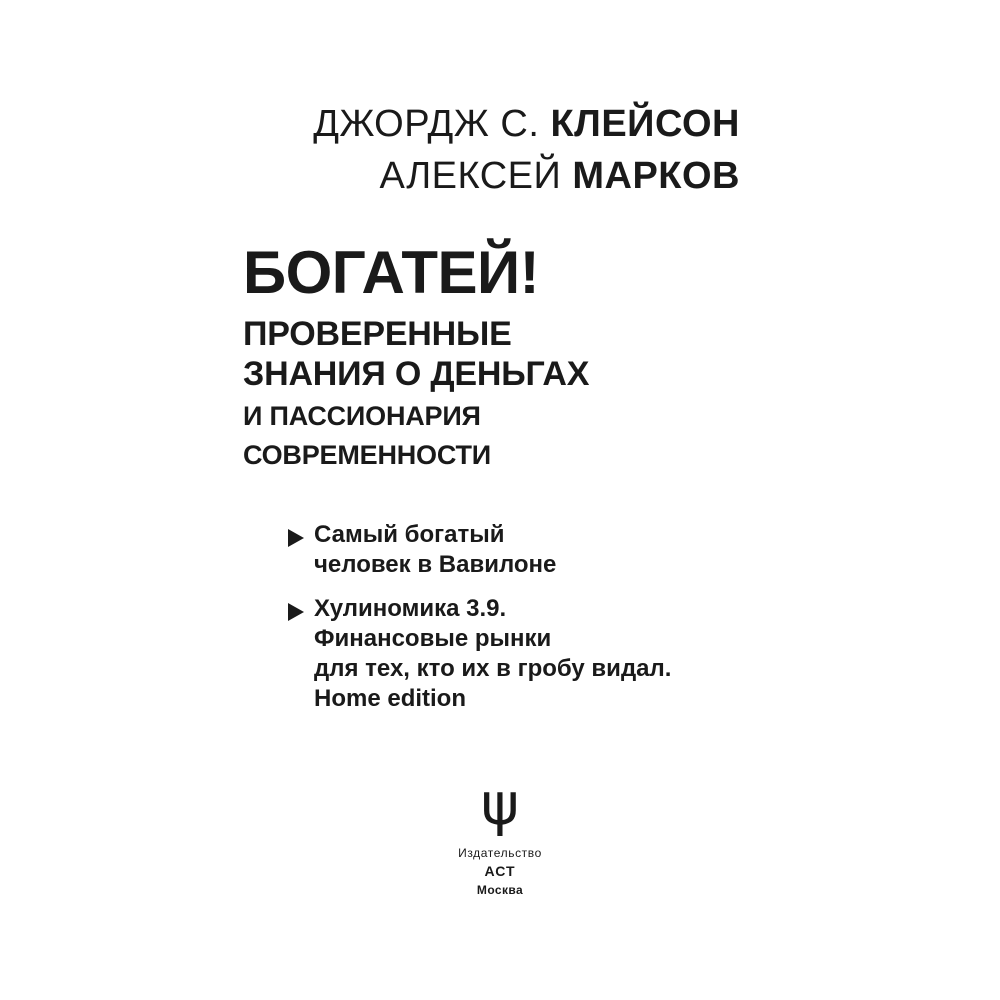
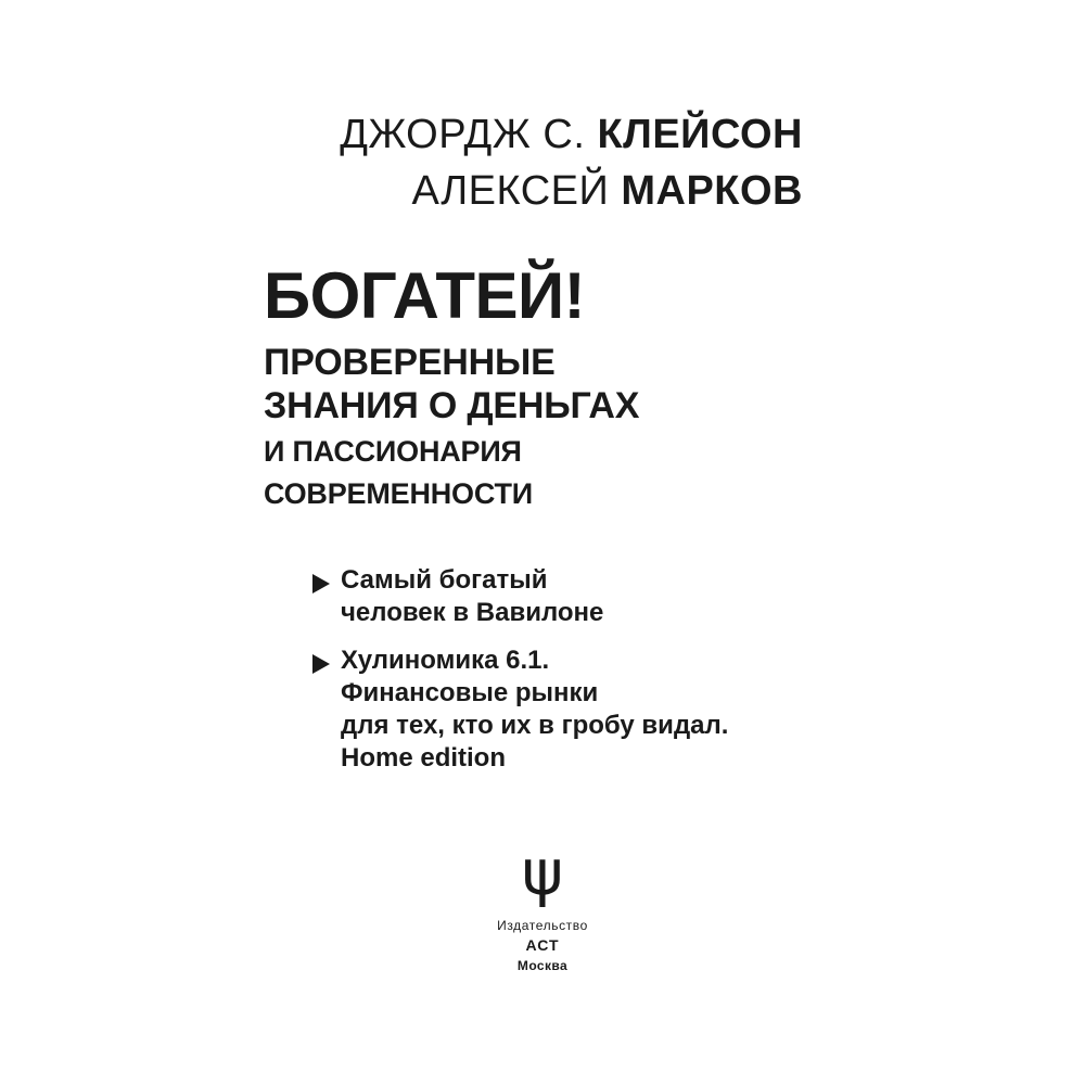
  ДЖОРДЖ С. КЛЕЙСОН
  АЛЕКСЕЙ МАРКОВ
  БОГАТЕЙ!
  ПРОВЕРЕННЫЕ
  ЗНАНИЯ О ДЕНЬГАХ
  И ПАССИОНАРИЯ
  СОВРЕМЕННОСТИ
  Самый богатый
  человек в Вавилоне
- Хулиномика 3.9.
+ Хулиномика 6.1.
  Финансовые рынки
  для тех, кто их в гробу видал.
  Home edition
  ψ
  Издательство
  АСТ
  Москва
